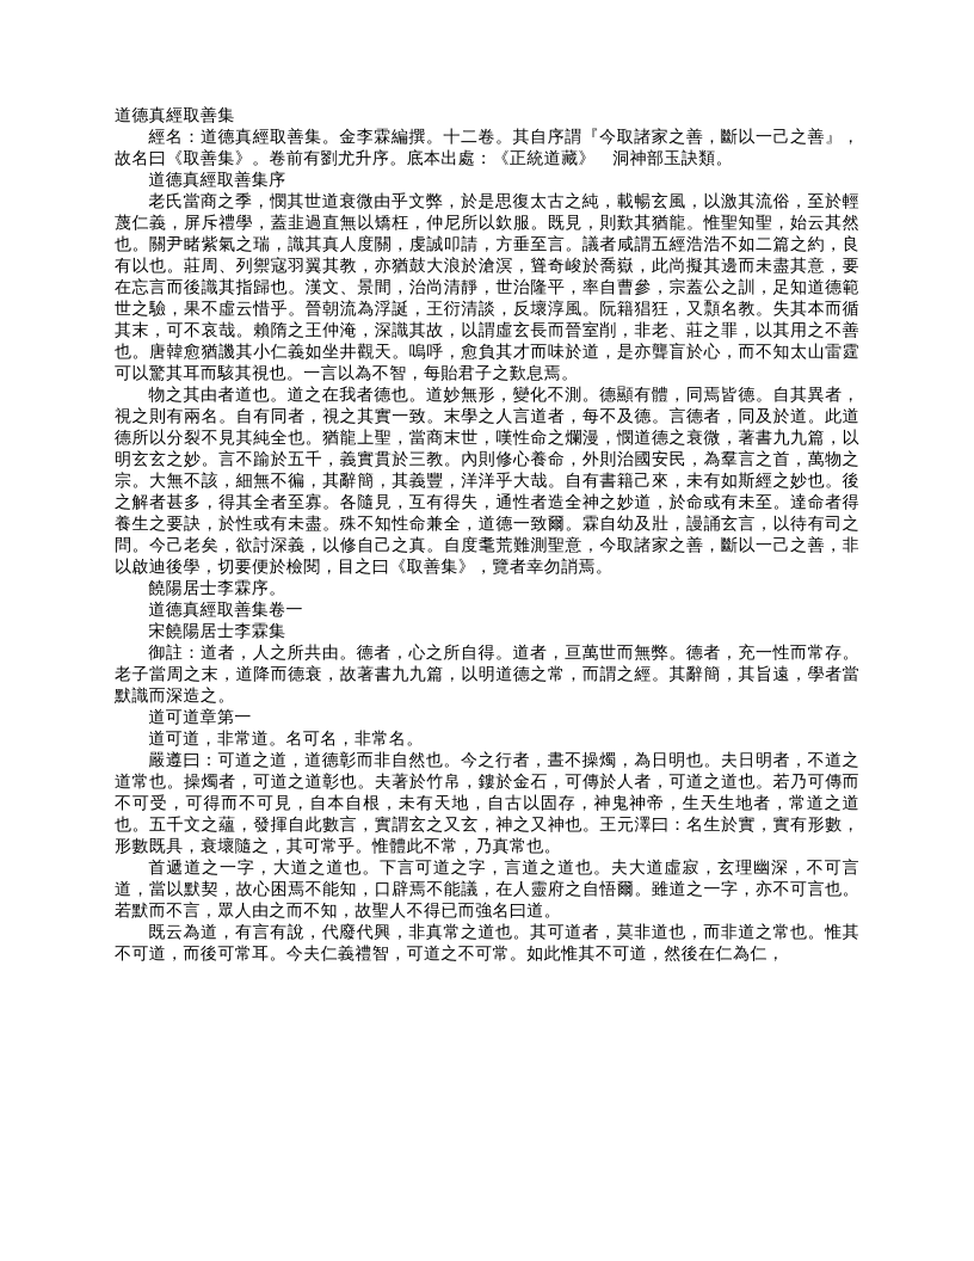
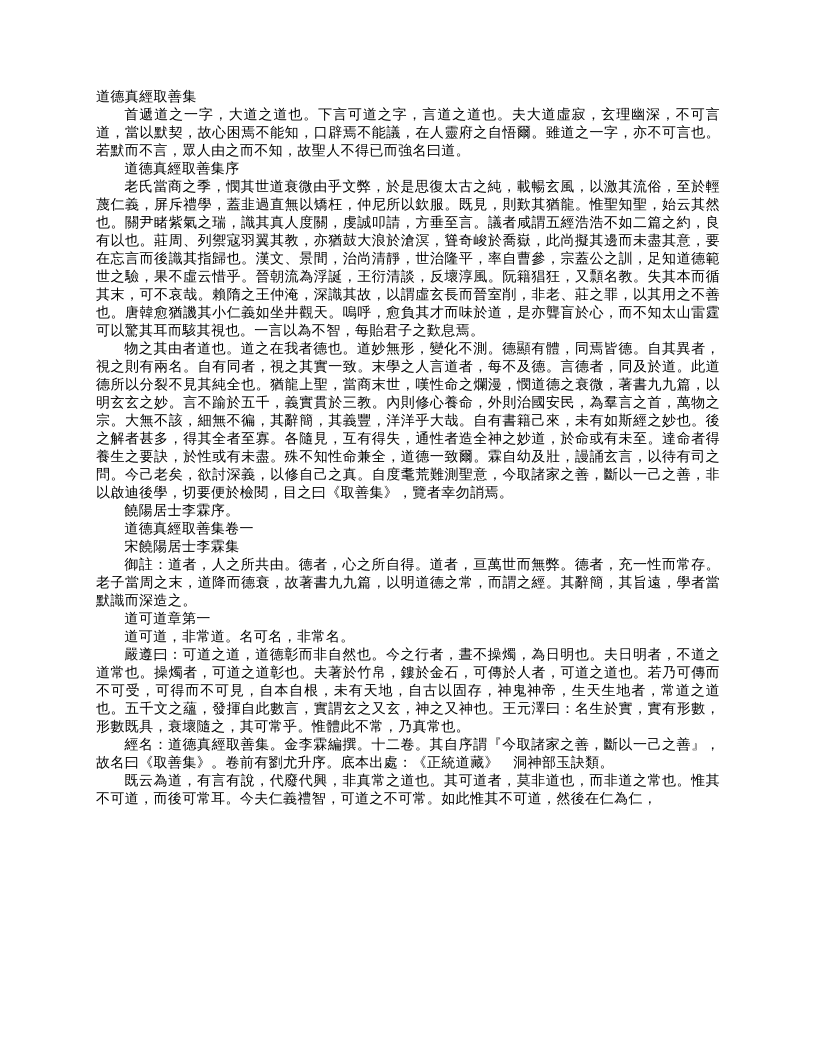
  道德真經取善集
- 經名：道德真經取善集。金李霖編撰。十二卷。其自序謂『今取諸家之善，斷以一己之善』，故名曰《取善集》。卷前有劉尤升序。底本出處：《正統道藏》 洞神部玉訣類。
+ 首遞道之一字，大道之道也。下言可道之字，言道之道也。夫大道虛寂，玄理幽深，不可言道，當以默契，故心困焉不能知，口辟焉不能議，在人靈府之自悟爾。雖道之一字，亦不可言也。若默而不言，眾人由之而不知，故聖人不得已而強名曰道。
  道德真經取善集序
  老氏當商之季，憫其世道衰微由乎文弊，於是思復太古之純，載暢玄風，以激其流俗，至於輕蔑仁義，屏斥禮學，蓋韭過直無以矯枉，仲尼所以欽服。既見，則歎其猶龍。惟聖知聖，始云其然也。關尹睹紫氣之瑞，識其真人度關，虔誠叩請，方垂至言。議者咸謂五經浩浩不如二篇之約，良有以也。莊周、列禦寇羽翼其教，亦猶鼓大浪於滄溟，聳奇峻於喬嶽，此尚擬其邊而未盡其意，要在忘言而後識其指歸也。漢文、景間，治尚清靜，世治隆平，率自曹參，宗蓋公之訓，足知道德範世之驗，果不虛云惜乎。晉朝流為浮誕，王衍清談，反壞淳風。阮籍猖狂，又顠名教。失其本而循其末，可不哀哉。賴隋之王仲淹，深識其故，以謂虛玄長而晉室削，非老、莊之罪，以其用之不善也。唐韓愈猶譏其小仁義如坐井觀天。嗚呼，愈負其才而味於道，是亦聾盲於心，而不知太山雷霆可以驚其耳而駭其視也。一言以為不智，每貽君子之歎息焉。
  物之其由者道也。道之在我者德也。道妙無形，變化不測。德顯有體，同焉皆德。自其異者，視之則有兩名。自有同者，視之其實一致。末學之人言道者，每不及德。言德者，同及於道。此道德所以分裂不見其純全也。猶龍上聖，當商末世，嘆性命之爛漫，憫道德之衰微，著書九九篇，以明玄玄之妙。言不踰於五千，義實貫於三教。內則修心養命，外則治國安民，為羣言之首，萬物之宗。大無不該，細無不徧，其辭簡，其義豐，洋洋乎大哉。自有書籍己來，未有如斯經之妙也。後之解者甚多，得其全者至寡。各隨見，互有得失，通性者造全神之妙道，於命或有未至。達命者得養生之要訣，於性或有未盡。殊不知性命兼全，道德一致爾。霖自幼及壯，謾誦玄言，以待有司之問。今己老矣，欲討深義，以修自己之真。自度耄荒難測聖意，今取諸家之善，斷以一己之善，非以啟迪後學，切要便於檢閱，目之曰《取善集》，覽者幸勿誚焉。
  饒陽居士李霖序。
  道德真經取善集卷一
  宋饒陽居士李霖集
  御註：道者，人之所共由。德者，心之所自得。道者，亘萬世而無弊。德者，充一性而常存。老子當周之末，道降而德衰，故著書九九篇，以明道德之常，而謂之經。其辭簡，其旨遠，學者當默識而深造之。
  道可道章第一
  道可道，非常道。名可名，非常名。
  嚴遵曰：可道之道，道德彰而非自然也。今之行者，晝不操燭，為日明也。夫日明者，不道之道常也。操燭者，可道之道彰也。夫著於竹帛，鏤於金石，可傳於人者，可道之道也。若乃可傳而不可受，可得而不可見，自本自根，未有天地，自古以固存，神鬼神帝，生天生地者，常道之道也。五千文之蘊，發揮自此數言，實謂玄之又玄，神之又神也。王元澤曰：名生於實，實有形數，形數既具，衰壞隨之，其可常乎。惟體此不常，乃真常也。
- 首遞道之一字，大道之道也。下言可道之字，言道之道也。夫大道虛寂，玄理幽深，不可言道，當以默契，故心困焉不能知，口辟焉不能議，在人靈府之自悟爾。雖道之一字，亦不可言也。若默而不言，眾人由之而不知，故聖人不得已而強名曰道。
+ 經名：道德真經取善集。金李霖編撰。十二卷。其自序謂『今取諸家之善，斷以一己之善』，故名曰《取善集》。卷前有劉尤升序。底本出處：《正統道藏》 洞神部玉訣類。
  既云為道，有言有說，代廢代興，非真常之道也。其可道者，莫非道也，而非道之常也。惟其不可道，而後可常耳。今夫仁義禮智，可道之不可常。如此惟其不可道，然後在仁為仁，
